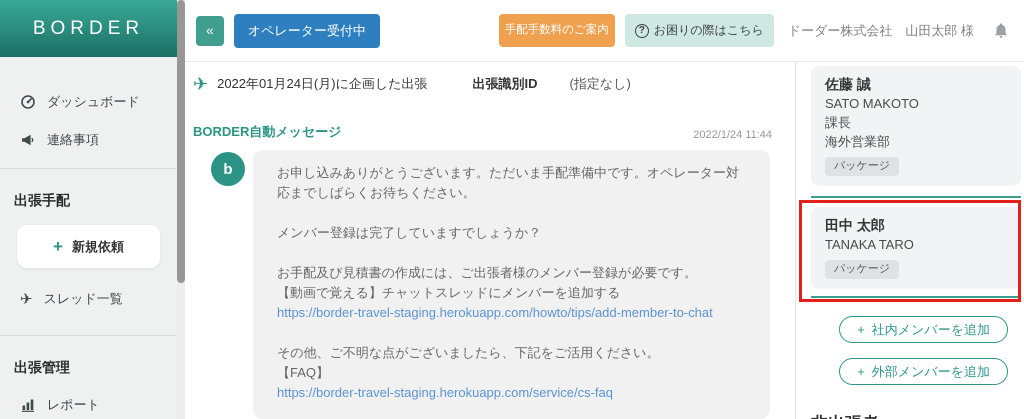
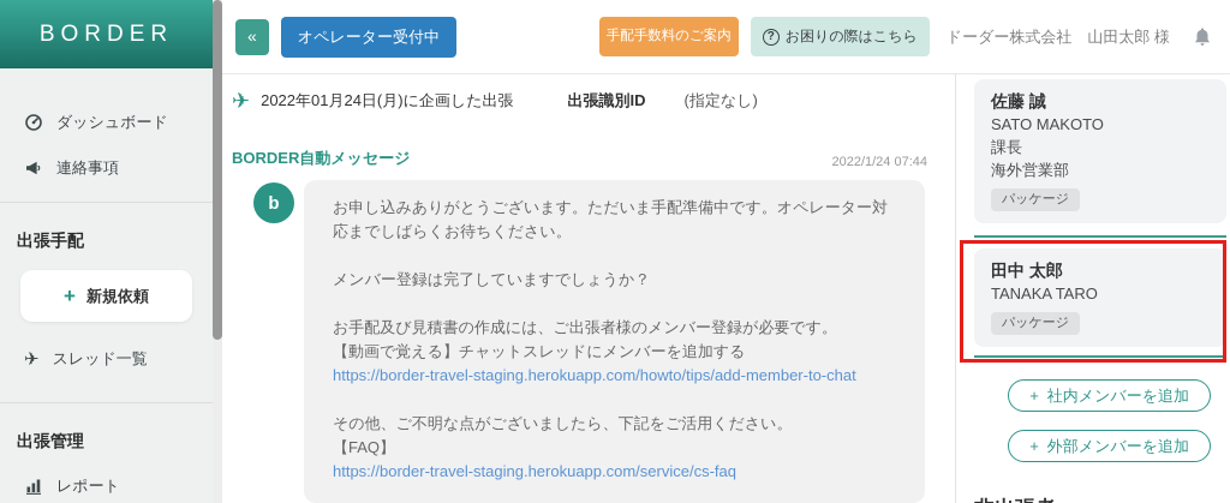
  BORDER
  ダッシュボード
  連絡事項
  出張手配
  +
  新規依頼
  ✈
  スレッド一覧
  出張管理
  レポート
  «
  オペレーター受付中
  手配手数料のご案内
  ?
  お困りの際はこちら
  ドーダー株式会社
  山田太郎 様
  ✈
  2022年01月24日(月)に企画した出張
  出張識別ID
  (指定なし)
  BORDER自動メッセージ
- 2022/1/24 11:44
+ 2022/1/24 07:44
  b
  お申し込みありがとうございます。ただいま手配準備中です。オペレーター対応までしばらくお待ちください。
  メンバー登録は完了していますでしょうか？
  お手配及び見積書の作成には、ご出張者様のメンバー登録が必要です。
  【動画で覚える】チャットスレッドにメンバーを追加する
  https://border-travel-staging.herokuapp.com/howto/tips/add-member-to-chat
  その他、ご不明な点がございましたら、下記をご活用ください。
  【FAQ】
  https://border-travel-staging.herokuapp.com/service/cs-faq
  佐藤 誠
  SATO MAKOTO
  課長
  海外営業部
  パッケージ
  田中 太郎
  TANAKA TARO
  パッケージ
  +
  社内メンバーを追加
  +
  外部メンバーを追加
